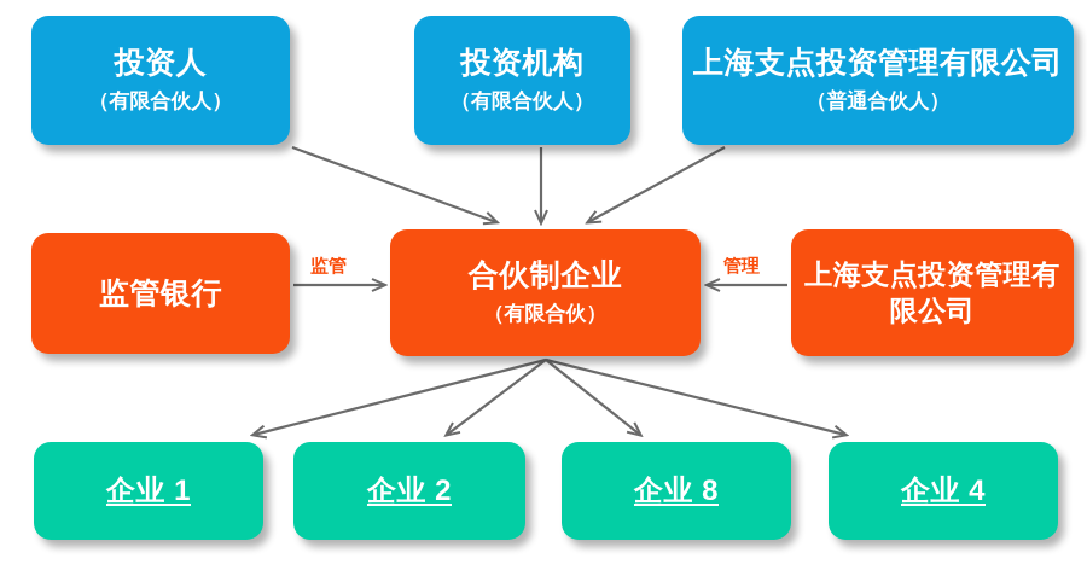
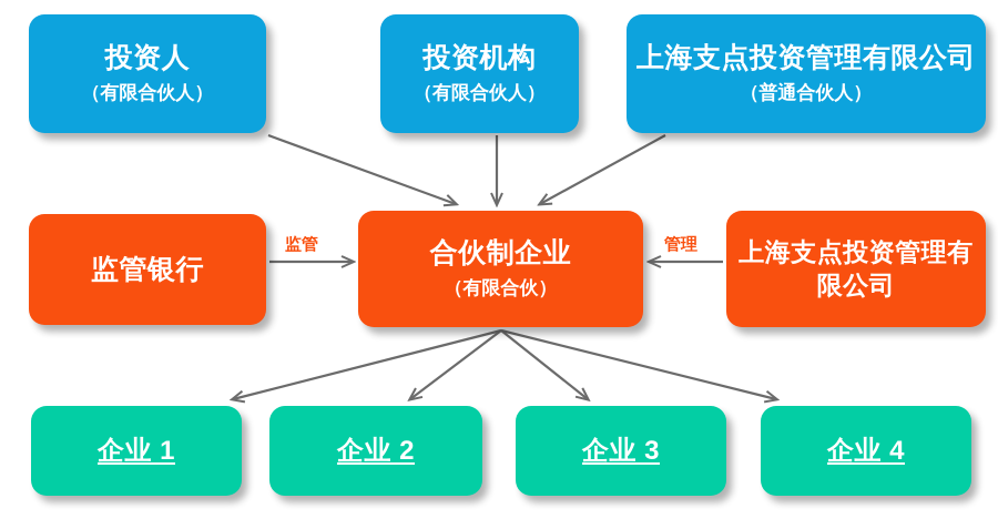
  投资人
  （有限合伙人）
  投资机构
  （有限合伙人）
  上海支点投资管理有限公司
  （普通合伙人）
  监管银行
  合伙制企业
  （有限合伙）
  上海支点投资管理有限公司
  监管
  管理
  企业 1
  企业 2
- 企业 8
+ 企业 3
  企业 4
